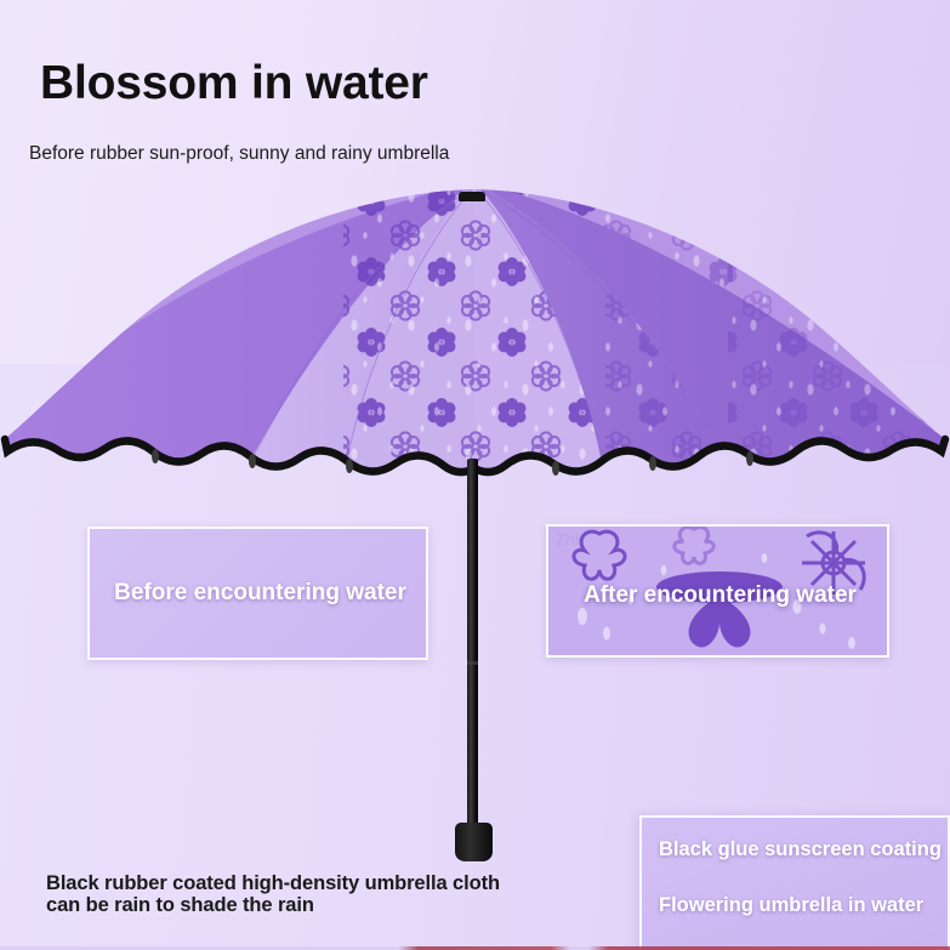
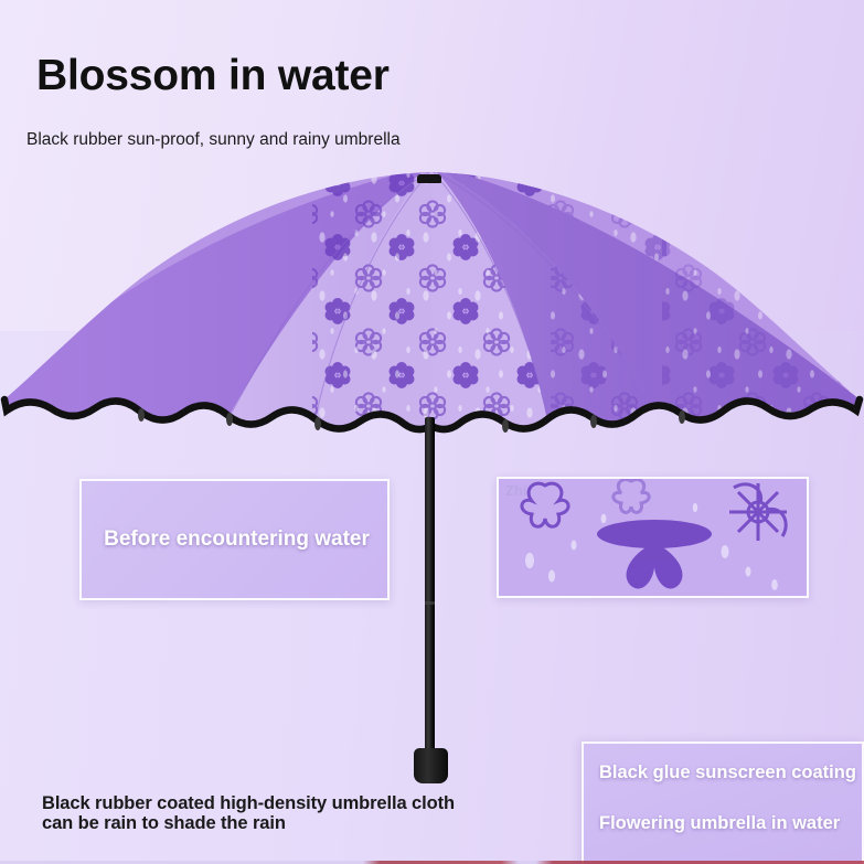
  Blossom in water
- Before rubber sun-proof, sunny and rainy umbrella
+ Black rubber sun-proof, sunny and rainy umbrella
  Before encountering water
  Zhi
- After encountering water
  Black rubber coated high-density umbrella cloth
  can be rain to shade the rain
  Black glue sunscreen coating
  Flowering umbrella in water
